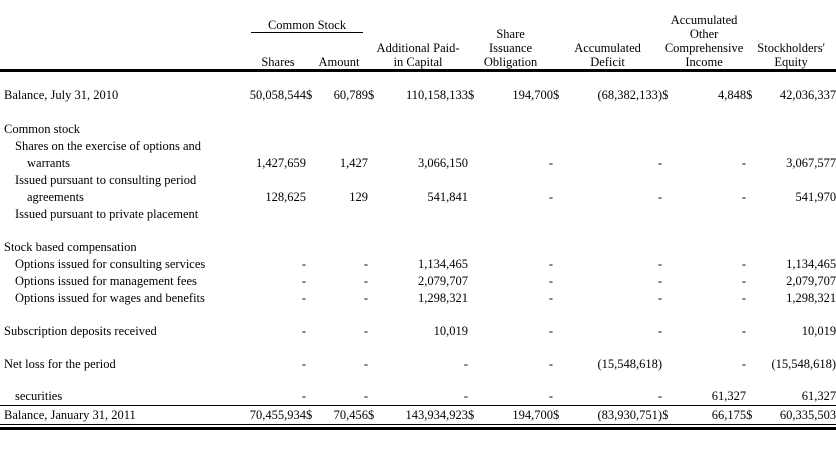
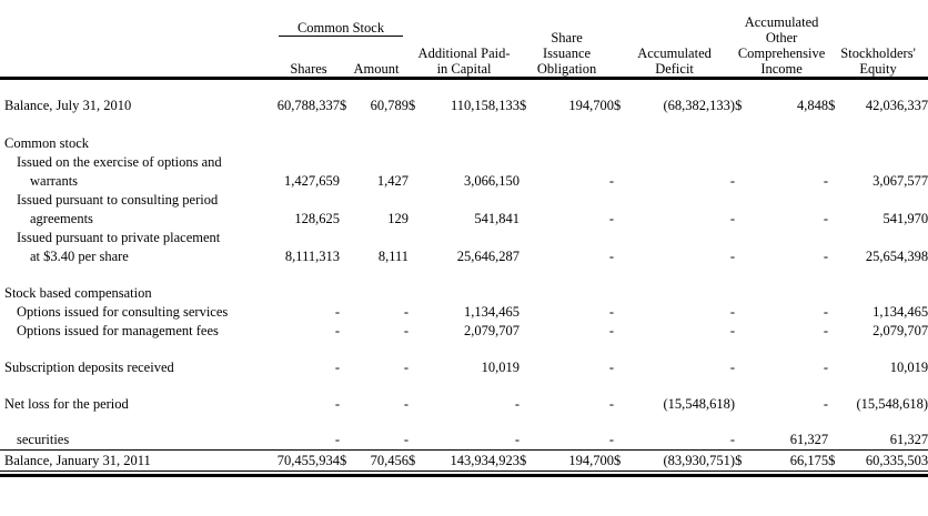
  	Common Stock Shares Amount	Additional Paid- in Capital	Share Issuance Obligation	Accumulated Deficit	Accumulated Other Comprehensive Income	Stockholders' Equity
- Balance, July 31, 2010	50,058,544	$	60,789	$	110,158,133	$	194,700	$	(68,382,133)	$	4,848	$	42,036,337
+ Balance, July 31, 2010	60,788,337	$	60,789	$	110,158,133	$	194,700	$	(68,382,133)	$	4,848	$	42,036,337
  Common stock
- Shares on the exercise of options and
+ Issued on the exercise of options and
  warrants	1,427,659		1,427		3,066,150		-		-		-		3,067,577
  Issued pursuant to consulting period
  agreements	128,625		129		541,841		-		-		-		541,970
  Issued pursuant to private placement
+ at $3.40 per share	8,111,313		8,111		25,646,287		-		-		-		25,654,398
  Stock based compensation
  Options issued for consulting services	-		-		1,134,465		-		-		-		1,134,465
  Options issued for management fees	-		-		2,079,707		-		-		-		2,079,707
- Options issued for wages and benefits	-		-		1,298,321		-		-		-		1,298,321
  Subscription deposits received	-		-		10,019		-		-		-		10,019
  Net loss for the period	-		-		-		-		(15,548,618)		-		(15,548,618)
  securities	-		-		-		-		-		61,327		61,327
  Balance, January 31, 2011	70,455,934	$	70,456	$	143,934,923	$	194,700	$	(83,930,751)	$	66,175	$	60,335,503
